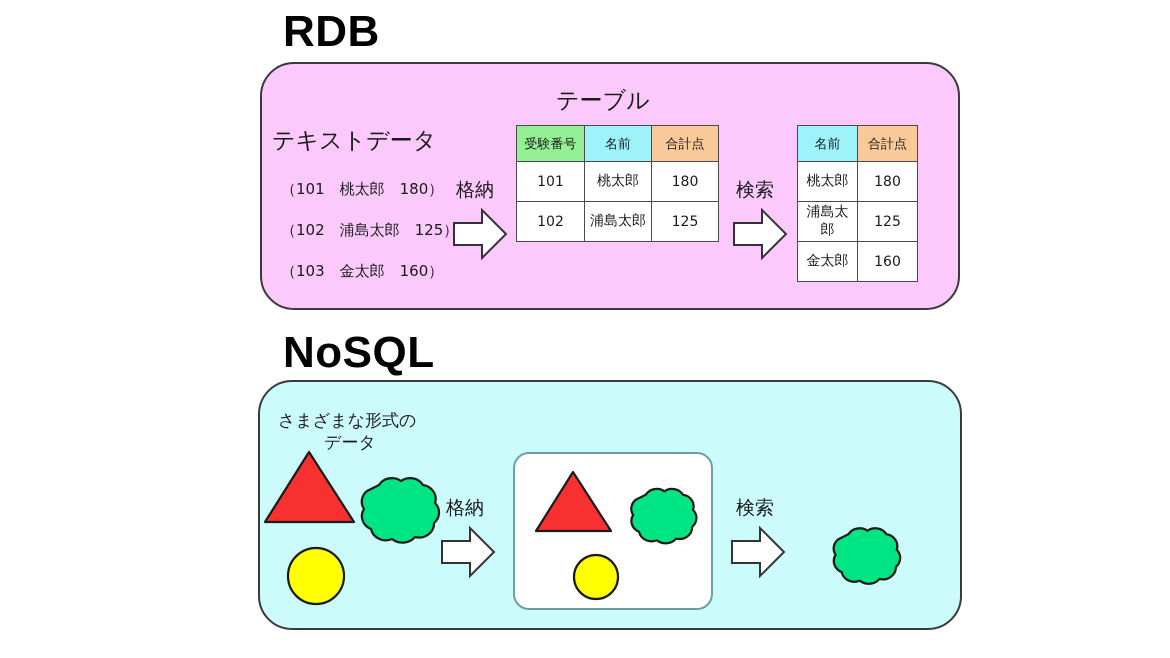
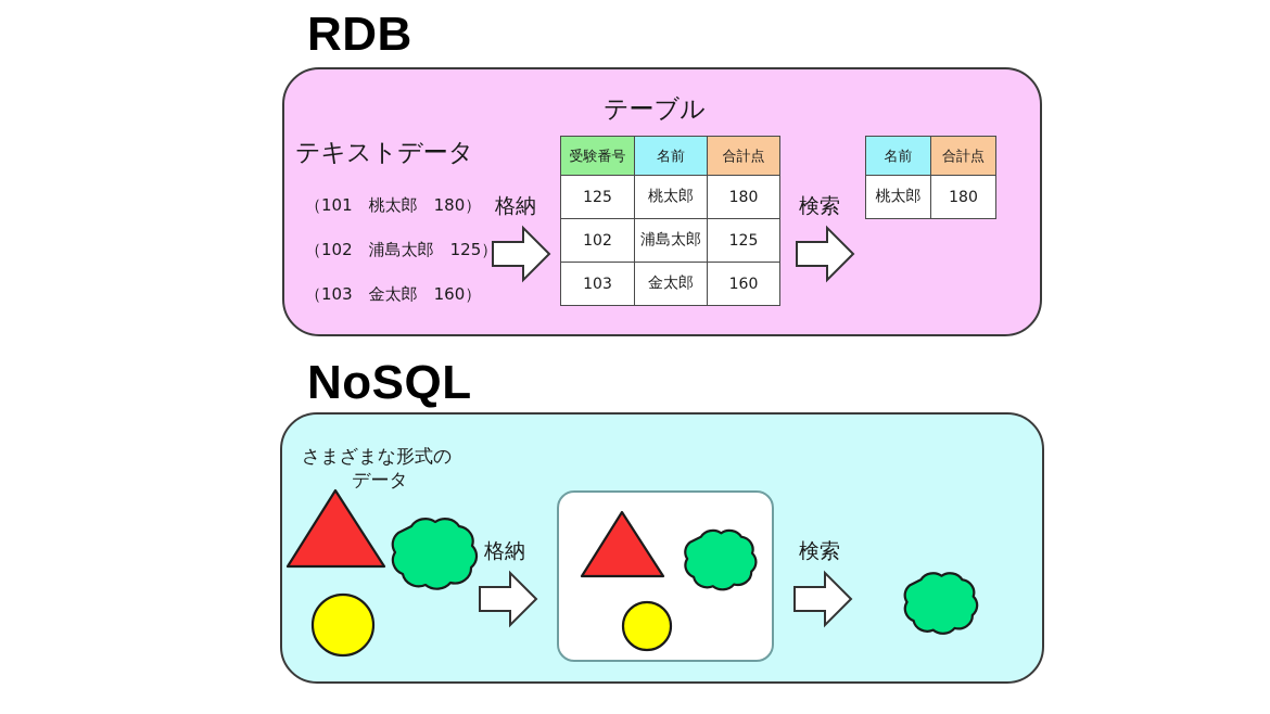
  RDB
  テキストデータ
  （101 桃太郎 180）
  （102 浦島太郎 125）
  （103 金太郎 160）
  格納
  テーブル
  受験番号	名前	合計点
- 101	桃太郎	180
+ 125	桃太郎	180
  102	浦島太郎	125
+ 103	金太郎	160
  検索
  名前	合計点
  桃太郎	180
- 浦島太郎	125
- 金太郎	160
  NoSQL
  さまざまな形式の
  データ
  格納
  検索
